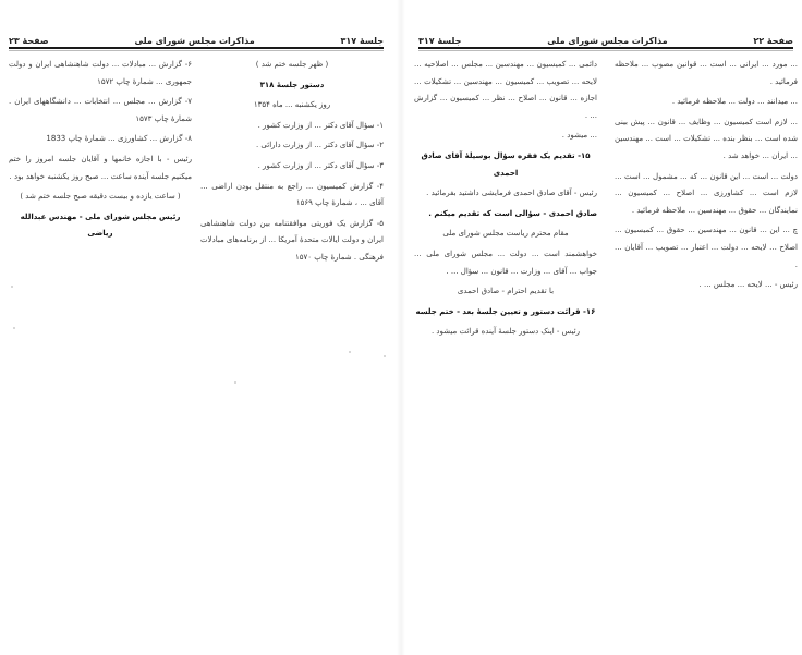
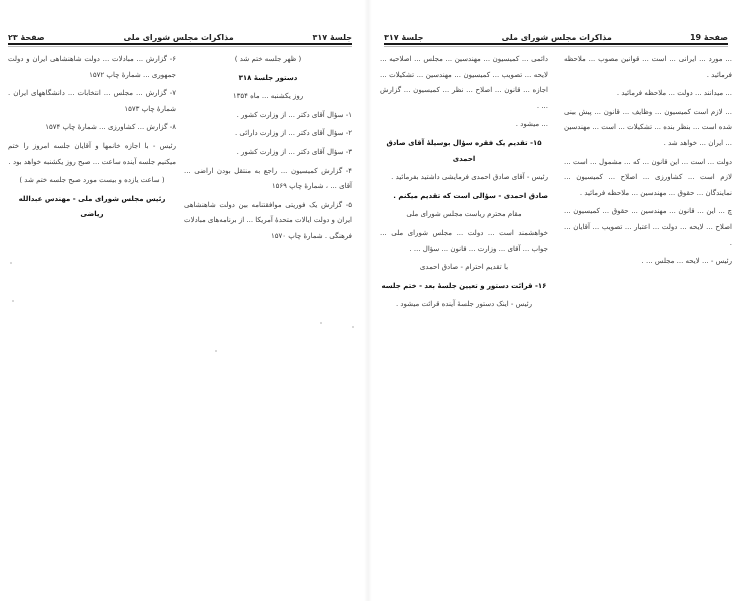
  جلسهٔ ۳۱۷
  مذاکرات مجلس شورای ملی
  صفحهٔ ۲۳
  ( ظهر جلسه ختم شد )
  دستور جلسهٔ ۳۱۸
  روز یکشنبه ... ماه ۱۳۵۴
  ۱- سؤال آقای دکتر ... از وزارت کشور .
  ۲- سؤال آقای دکتر ... از وزارت دارائی .
  ۳- سؤال آقای دکتر ... از وزارت کشور .
  ۴- گزارش کمیسیون ... راجع به منتقل بودن اراضی ... آقای ... ، شمارهٔ چاپ ۱۵۶۹
  ۵- گزارش یک فوریتی موافقتنامه بین دولت شاهنشاهی ایران و دولت ایالات متحدهٔ آمریکا ... از برنامه‌های مبادلات فرهنگی . شمارهٔ چاپ ۱۵۷۰
  ۶- گزارش ... مبادلات ... دولت شاهنشاهی ایران و دولت جمهوری ... شمارهٔ چاپ ۱۵۷۲
  ۷- گزارش ... مجلس ... انتخابات ... دانشگاههای ایران . شمارهٔ چاپ ۱۵۷۳
- ۸- گزارش ... کشاورزی ... شمارهٔ چاپ 1833
+ ۸- گزارش ... کشاورزی ... شمارهٔ چاپ ۱۵۷۴
  رئیس - با اجازه خانمها و آقایان جلسه امروز را ختم میکنیم جلسه آینده ساعت ... صبح روز یکشنبه خواهد بود .
- ( ساعت یازده و بیست دقیقه صبح جلسه ختم شد )
+ ( ساعت یازده و بیست مورد صبح جلسه ختم شد )
  رئیس مجلس شورای ملی - مهندس عبدالله ریاضی
- صفحهٔ ۲۲
+ صفحهٔ 19
  مذاکرات مجلس شورای ملی
  جلسهٔ ۳۱۷
  ... مورد ... ایرانی ... است ... قوانین مصوب ... ملاحظه فرمائید .
  ... میدانند ... دولت ... ملاحظه فرمائید .
  ... لازم است کمیسیون ... وظایف ... قانون ... پیش بینی شده است ... بنظر بنده ... تشکیلات ... است ... مهندسین ... ایران ... خواهد شد .
  دولت ... است ... این قانون ... که ... مشمول ... است ... لازم است ... کشاورزی ... اصلاح ... کمیسیون ... نمایندگان ... حقوق ... مهندسین ... ملاحظه فرمائید .
  چ ... این ... قانون ... مهندسین ... حقوق ... کمیسیون ... اصلاح ... لایحه ... دولت ... اعتبار ... تصویب ... آقایان ... .
  رئیس - ... لایحه ... مجلس ... .
  دائمی ... کمیسیون ... مهندسین ... مجلس ... اصلاحیه ... لایحه ... تصویب ... کمیسیون ... مهندسین ... تشکیلات ... اجازه ... قانون ... اصلاح ... نظر ... کمیسیون ... گزارش ... .
  ... میشود .
  ۱۵- تقدیم یک فقره سؤال بوسیلهٔ آقای صادق احمدی
  رئیس - آقای صادق احمدی فرمایشی داشتید بفرمائید .
  صادق احمدی - سؤالی است که تقدیم میکنم .
  مقام محترم ریاست مجلس شورای ملی
  خواهشمند است ... دولت ... مجلس شورای ملی ... جواب ... آقای ... وزارت ... قانون ... سؤال ... .
  با تقدیم احترام - صادق احمدی
  ۱۶- قرائت دستور و تعیین جلسهٔ بعد - ختم جلسه
  رئیس - اینک دستور جلسهٔ آینده قرائت میشود .
